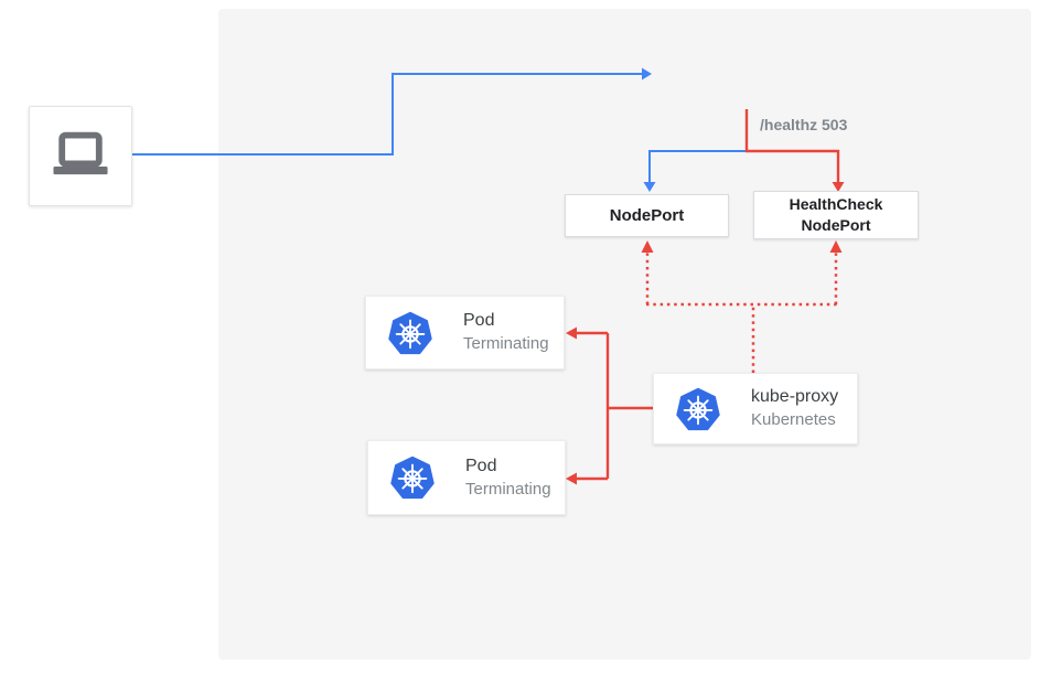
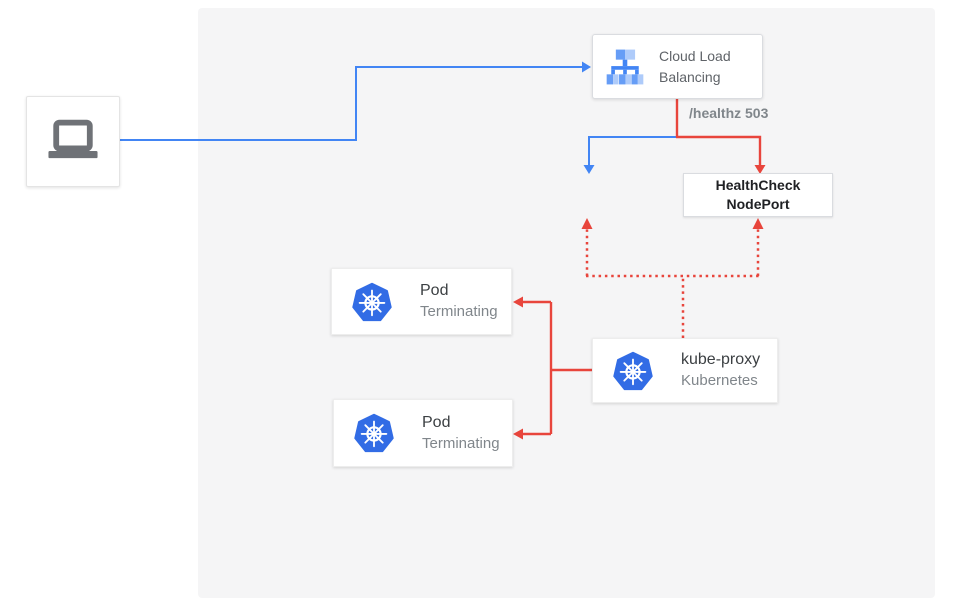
+ Cloud Load Balancing
  /healthz 503
- NodePort
  HealthCheck NodePort
  Pod
  Terminating
  Pod
  Terminating
  kube-proxy
  Kubernetes
